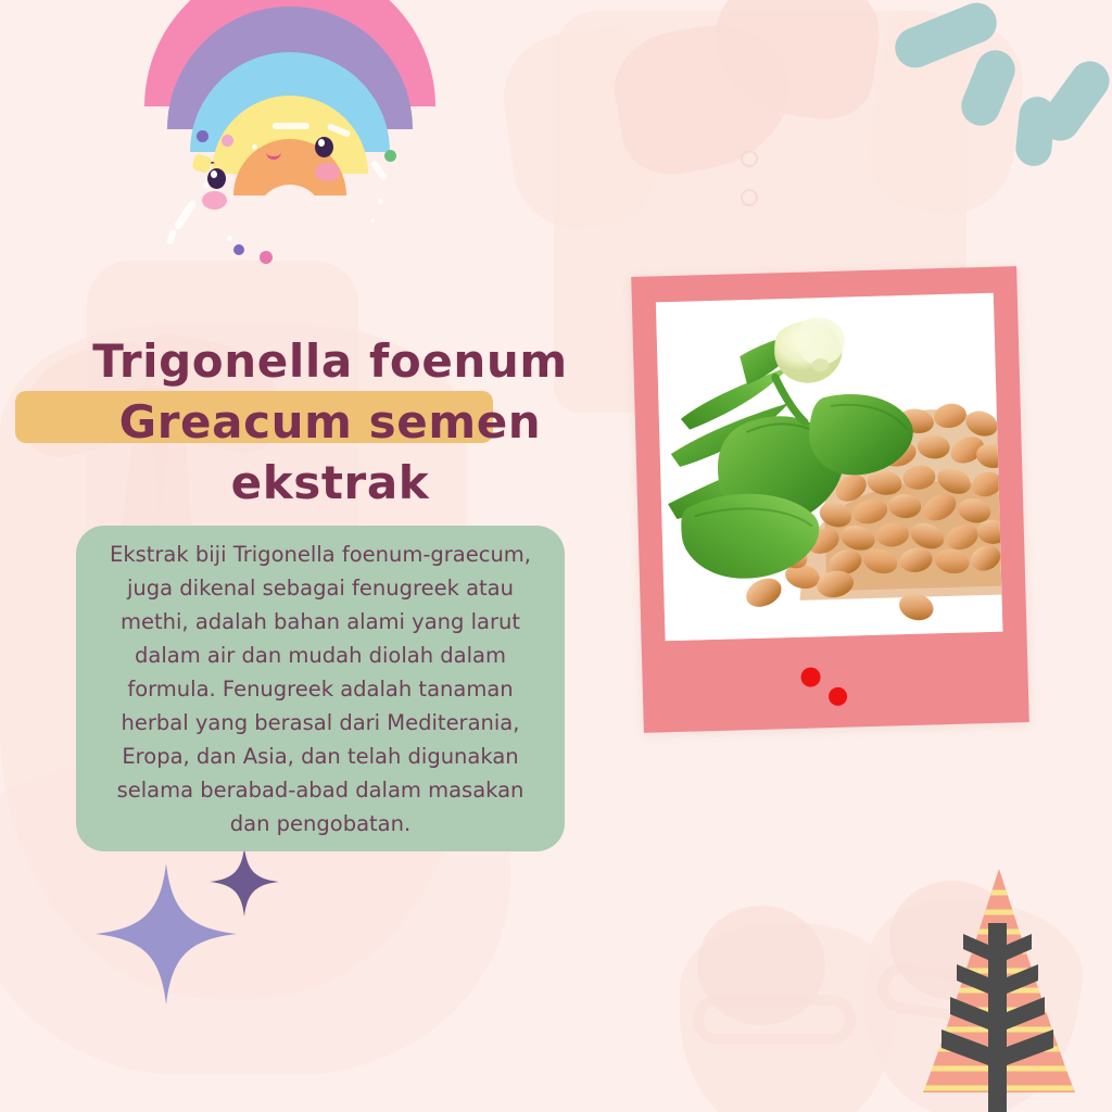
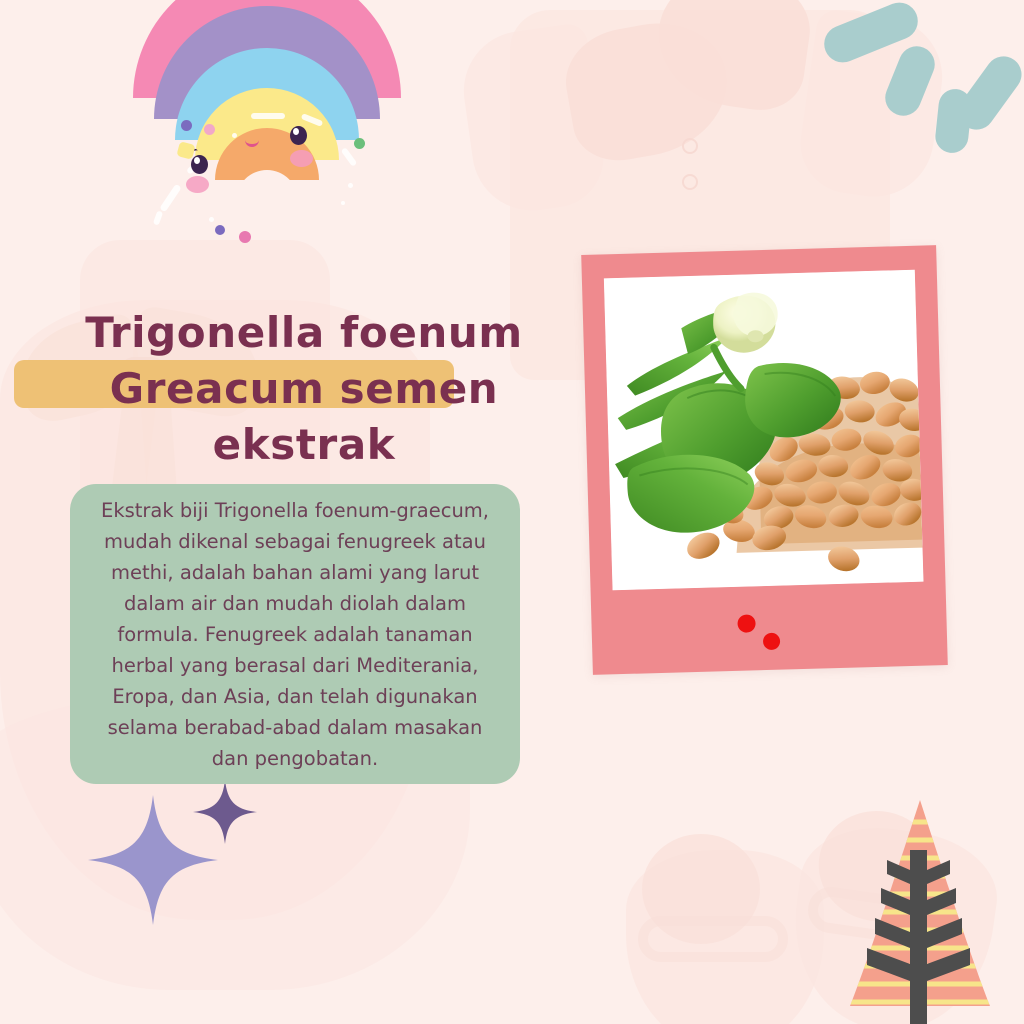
  Trigonella foenum
  Greacum semen
  ekstrak
- Ekstrak biji Trigonella foenum-graecum, juga dikenal sebagai fenugreek atau methi, adalah bahan alami yang larut dalam air dan mudah diolah dalam formula. Fenugreek adalah tanaman herbal yang berasal dari Mediterania, Eropa, dan Asia, dan telah digunakan selama berabad-abad dalam masakan dan pengobatan.
+ Ekstrak biji Trigonella foenum-graecum, mudah dikenal sebagai fenugreek atau methi, adalah bahan alami yang larut dalam air dan mudah diolah dalam formula. Fenugreek adalah tanaman herbal yang berasal dari Mediterania, Eropa, dan Asia, dan telah digunakan selama berabad-abad dalam masakan dan pengobatan.
